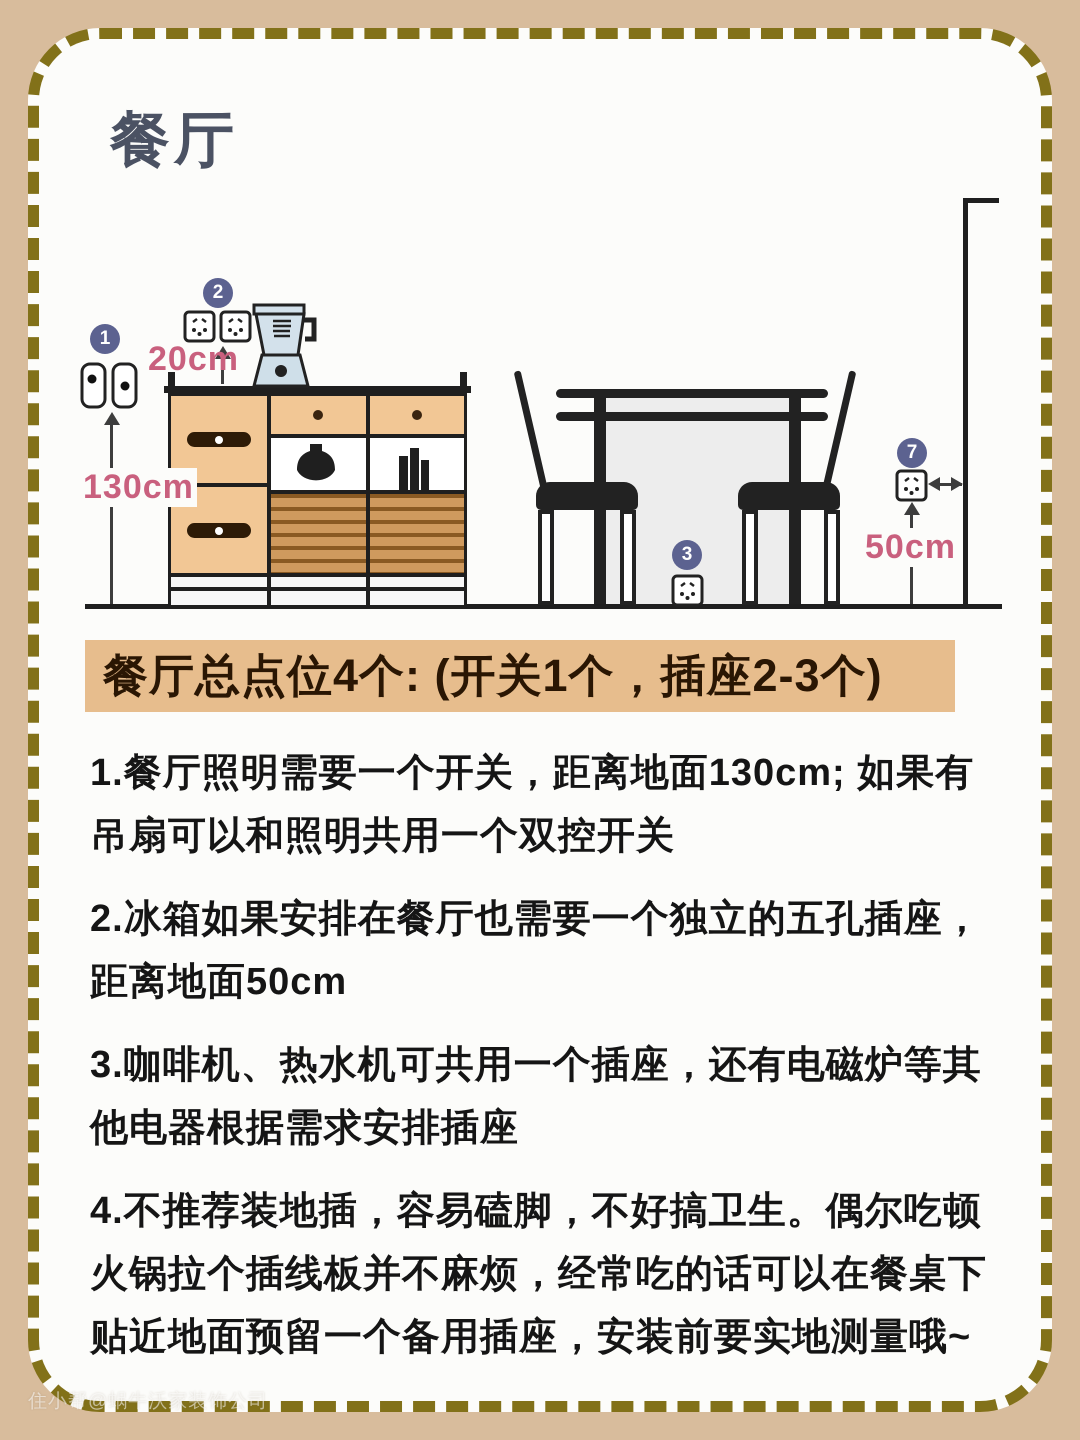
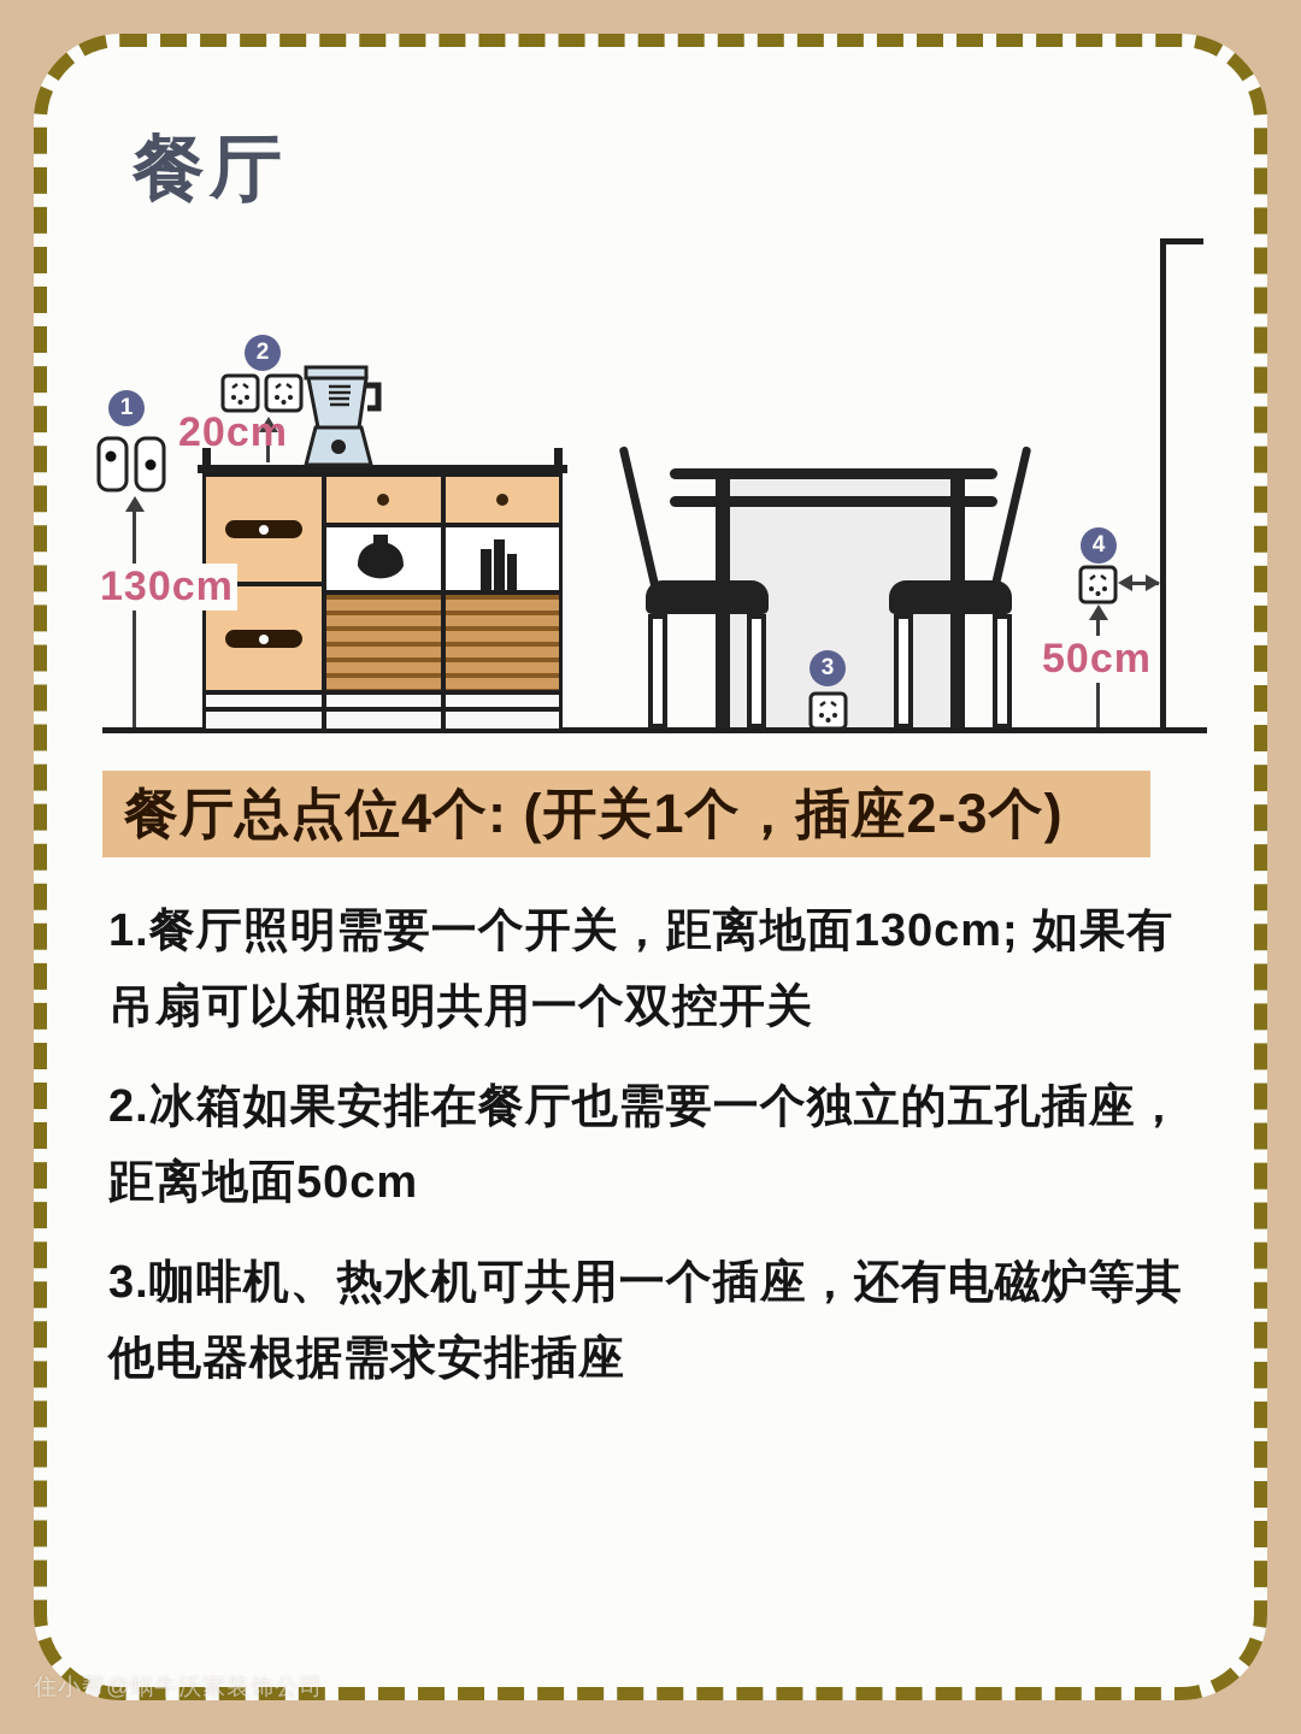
  餐厅
  1
  130cm
  2
  20cm
  3
- 7
+ 4
  50cm
  餐厅总点位4个: (开关1个，插座2-3个)
  1.餐厅照明需要一个开关，距离地面130cm; 如果有
  吊扇可以和照明共用一个双控开关
  2.冰箱如果安排在餐厅也需要一个独立的五孔插座，
  距离地面50cm
  3.咖啡机、热水机可共用一个插座，还有电磁炉等其
  他电器根据需求安排插座
- 4.不推荐装地插，容易磕脚，不好搞卫生。偶尔吃顿
- 火锅拉个插线板并不麻烦，经常吃的话可以在餐桌下
- 贴近地面预留一个备用插座，安装前要实地测量哦~
  住小帮@蜗牛沃家装饰公司
